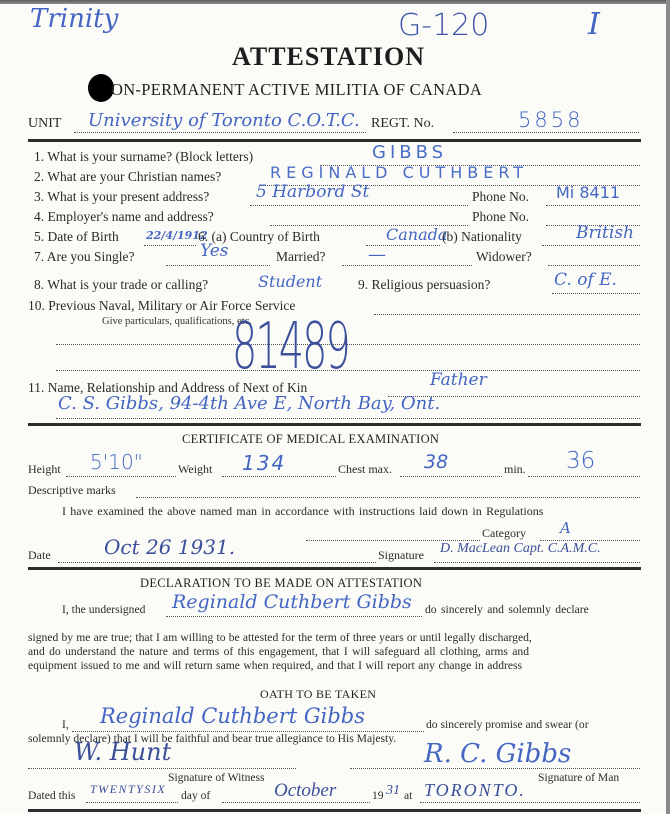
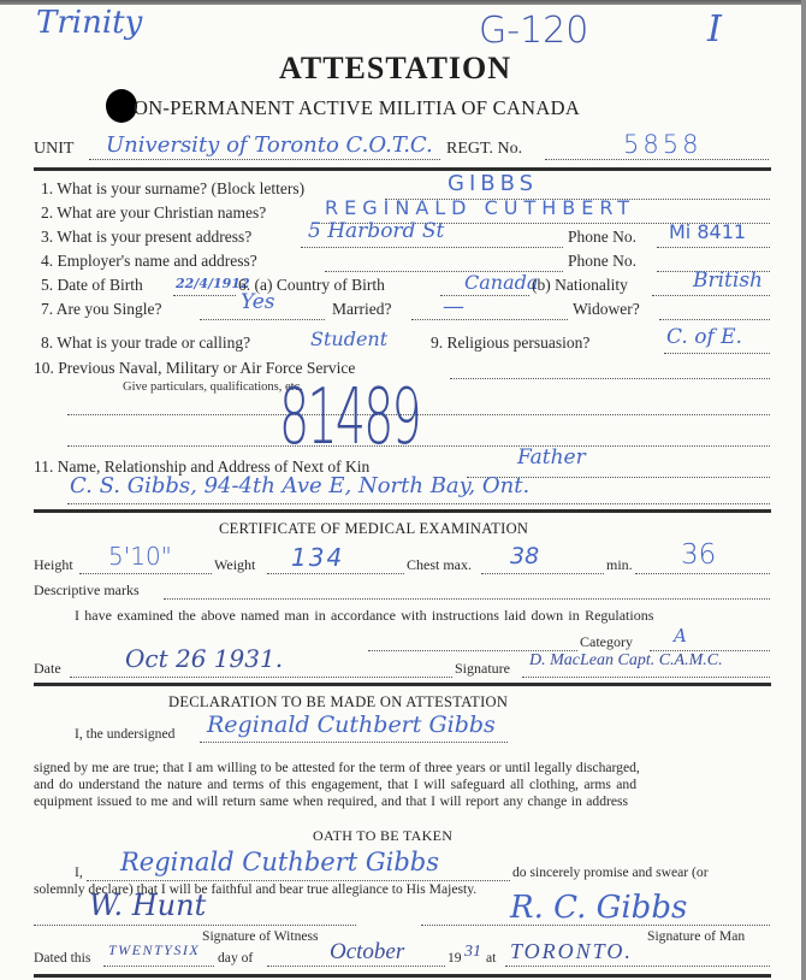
  Trinity
  G-120
  I
  ATTESTATION
  ON-PERMANENT ACTIVE MILITIA OF CANADA
  UNIT
  University of Toronto C.O.T.C.
  REGT. No.
  5858
  1. What is your surname? (Block letters)
  GIBBS
  2. What are your Christian names?
  REGINALD CUTHBERT
  3. What is your present address?
  5 Harbord St
  Phone No.
  Mi 8411
  4. Employer's name and address?
  Phone No.
  5. Date of Birth
  22/4/1912
  6. (a) Country of Birth
  Canada
  (b) Nationality
  British
  7. Are you Single?
  Yes
  Married?
  —
  Widower?
  8. What is your trade or calling?
  Student
  9. Religious persuasion?
  C. of E.
  10. Previous Naval, Military or Air Force Service
  Give particulars, qualifications, etc.
  81489
  11. Name, Relationship and Address of Next of Kin
  Father
  C. S. Gibbs, 94-4th Ave E, North Bay, Ont.
  CERTIFICATE OF MEDICAL EXAMINATION
  Height
  5'10"
  Weight
  134
  Chest max.
  38
  min.
  36
  Descriptive marks
  I have examined the above named man in accordance with instructions laid down in Regulations
  Category
  A
  Date
  Oct 26 1931.
  Signature
  D. MacLean Capt. C.A.M.C.
  DECLARATION TO BE MADE ON ATTESTATION
  I, the undersigned
  Reginald Cuthbert Gibbs
- do sincerely and solemnly declare
  signed by me are true; that I am willing to be attested for the term of three years or until legally discharged,
  and do understand the nature and terms of this engagement, that I will safeguard all clothing, arms and
  equipment issued to me and will return same when required, and that I will report any change in address
  OATH TO BE TAKEN
  I,
  Reginald Cuthbert Gibbs
  do sincerely promise and swear (or
  solemnly declare) that I will be faithful and bear true allegiance to His Majesty.
  W. Hunt
  R. C. Gibbs
  Signature of Witness
  Signature of Man
  Dated this
  TWENTYSIX
  day of
  October
  19
  31
  at
  TORONTO.
